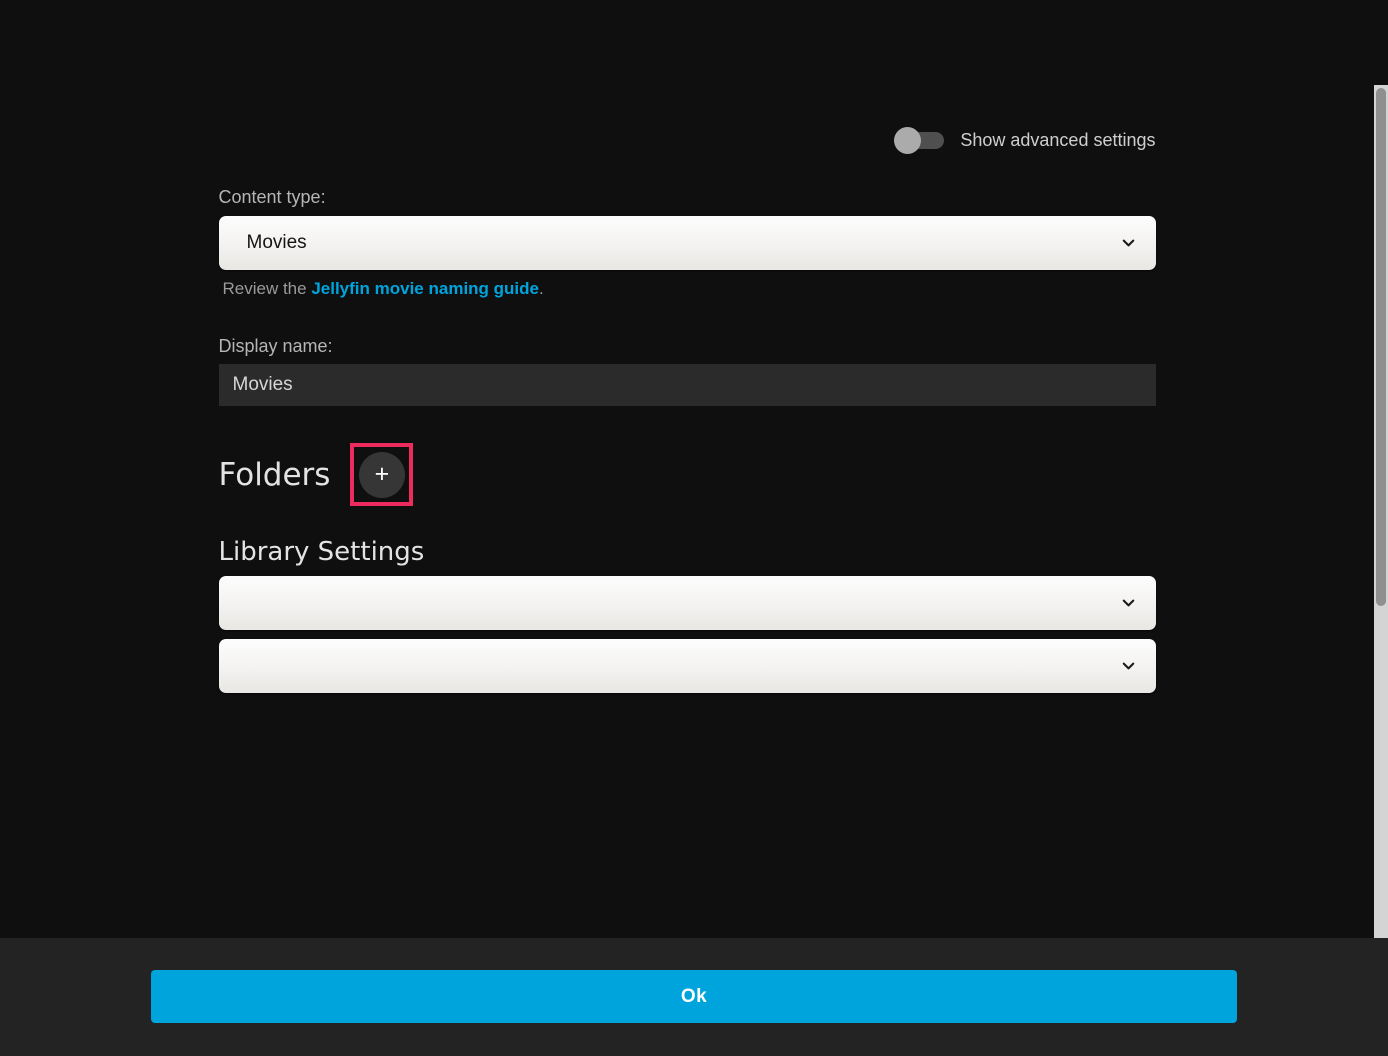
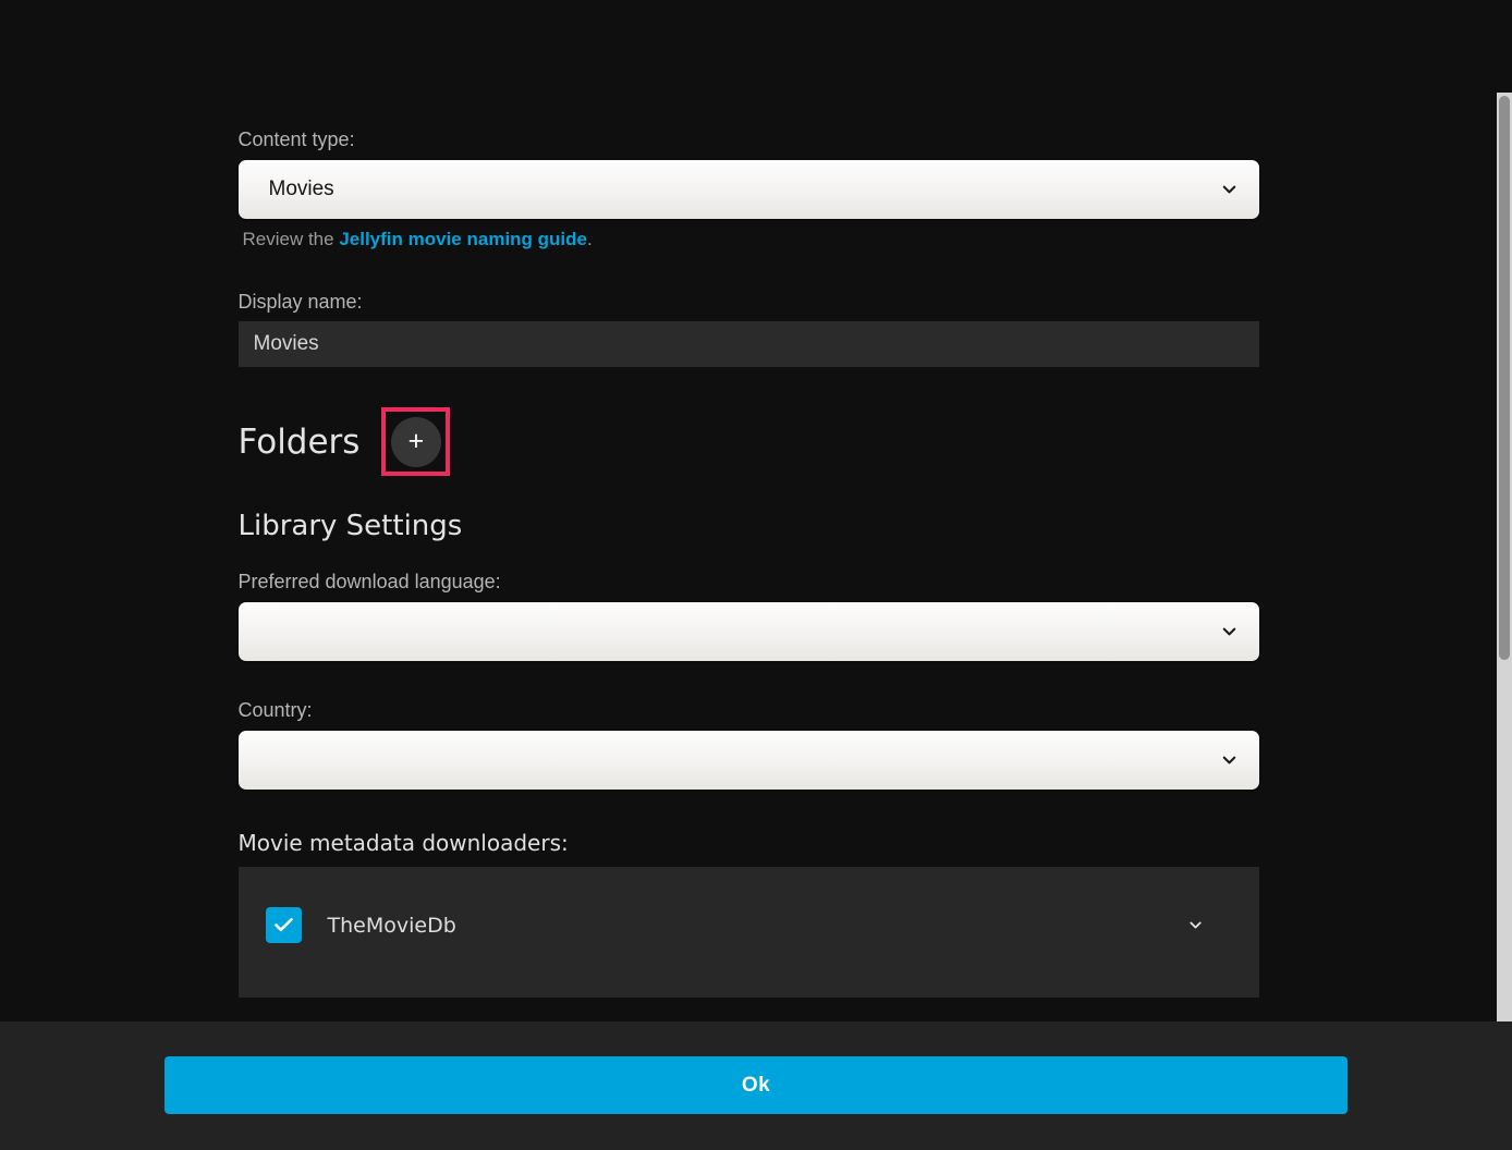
- Show advanced settings
  Content type:
  Movies
  Review the Jellyfin movie naming guide.
  Display name:
  Movies
  Folders
  +
  Library Settings
+ Preferred download language:
+ Country:
+ Movie metadata downloaders:
+ TheMovieDb
  Ok
